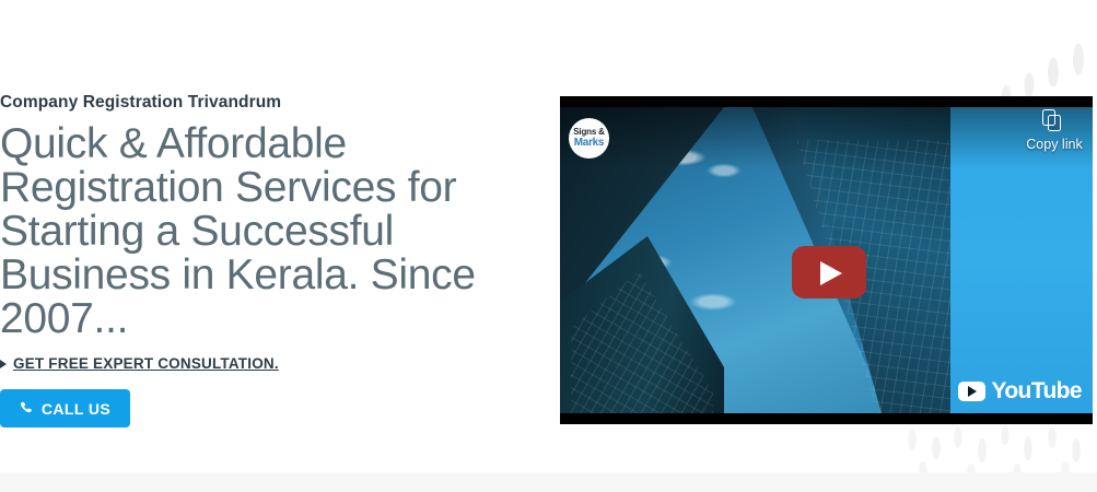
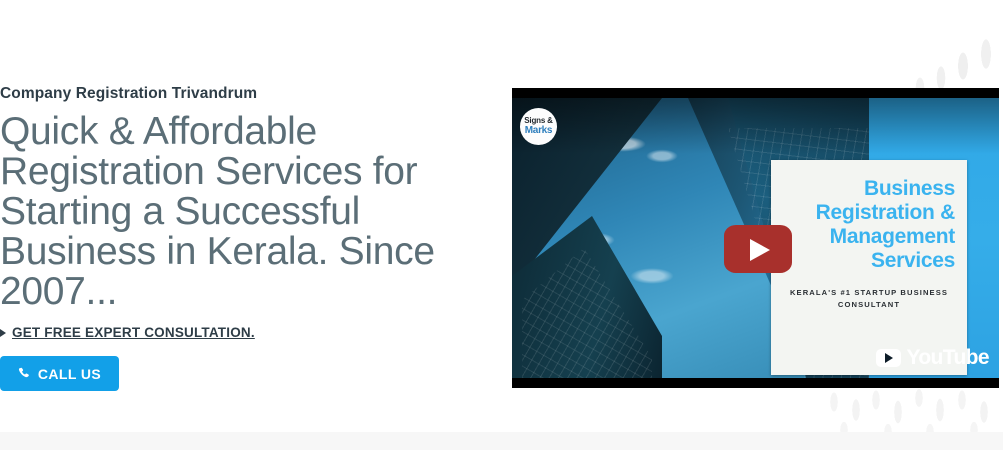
  Company Registration Trivandrum
  Quick & Affordable Registration Services for Starting a Successful Business in Kerala. Since 2007...
  GET FREE EXPERT CONSULTATION.
  CALL US
+ Business Registration & Management Services
+ KERALA'S #1 STARTUP BUSINESS CONSULTANT
  YouTube
  Signs &
  Marks
- Copy link
